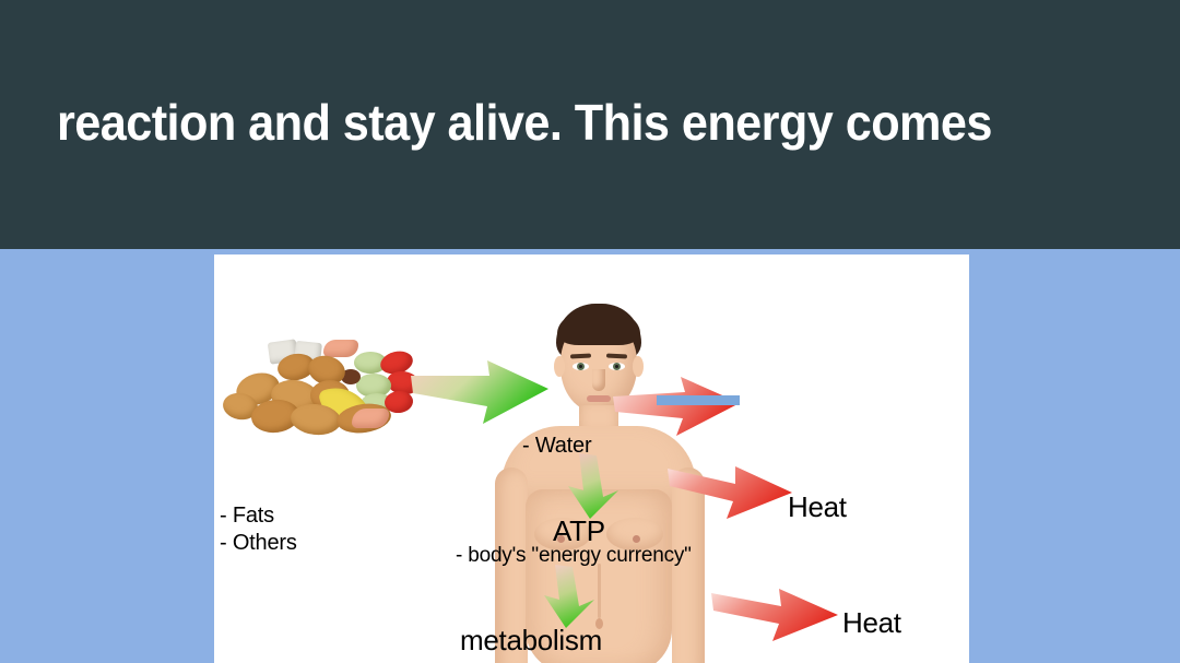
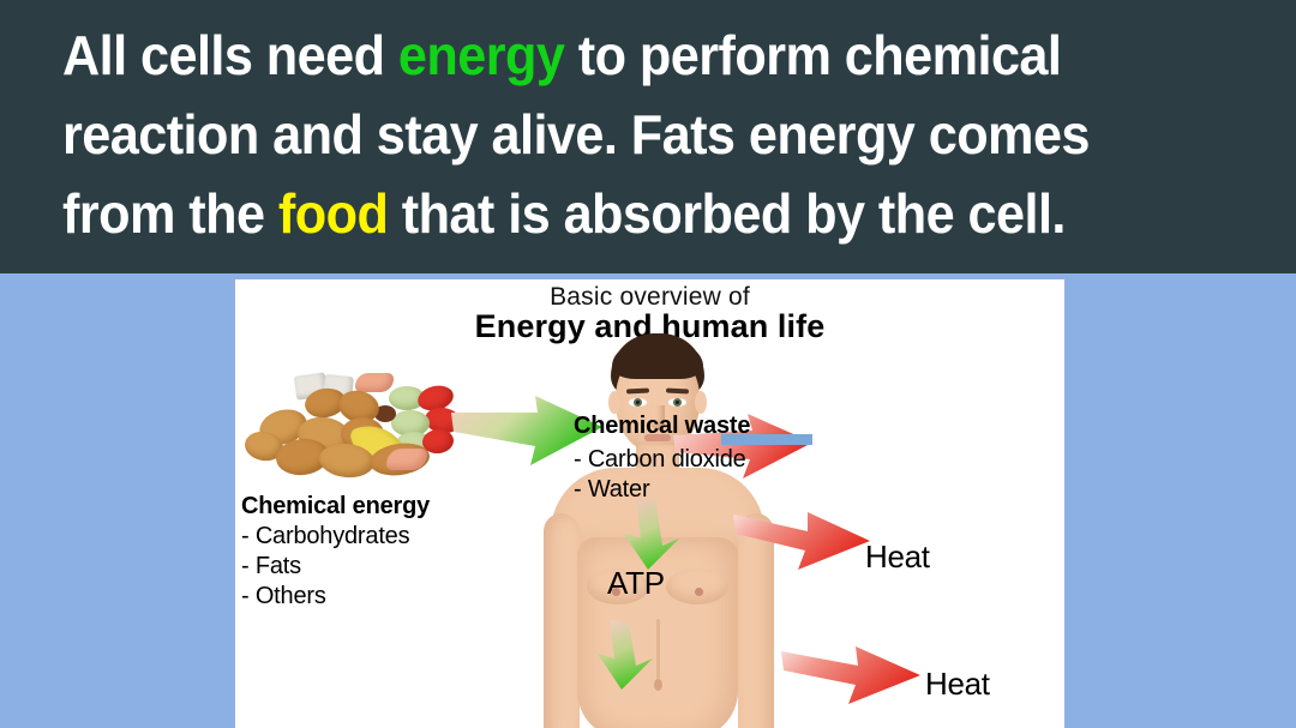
+ All cells need energy to perform chemical
- reaction and stay alive. This energy comes
+ reaction and stay alive. Fats energy comes
+ from the food that is absorbed by the cell.
+ Basic overview of
+ Energy and human life
+ Chemical energy
+ - Carbohydrates
  - Fats
  - Others
+ Chemical waste
+ - Carbon dioxide
  - Water
  ATP
- - body's "energy currency"
- metabolism
  Heat
  Heat
